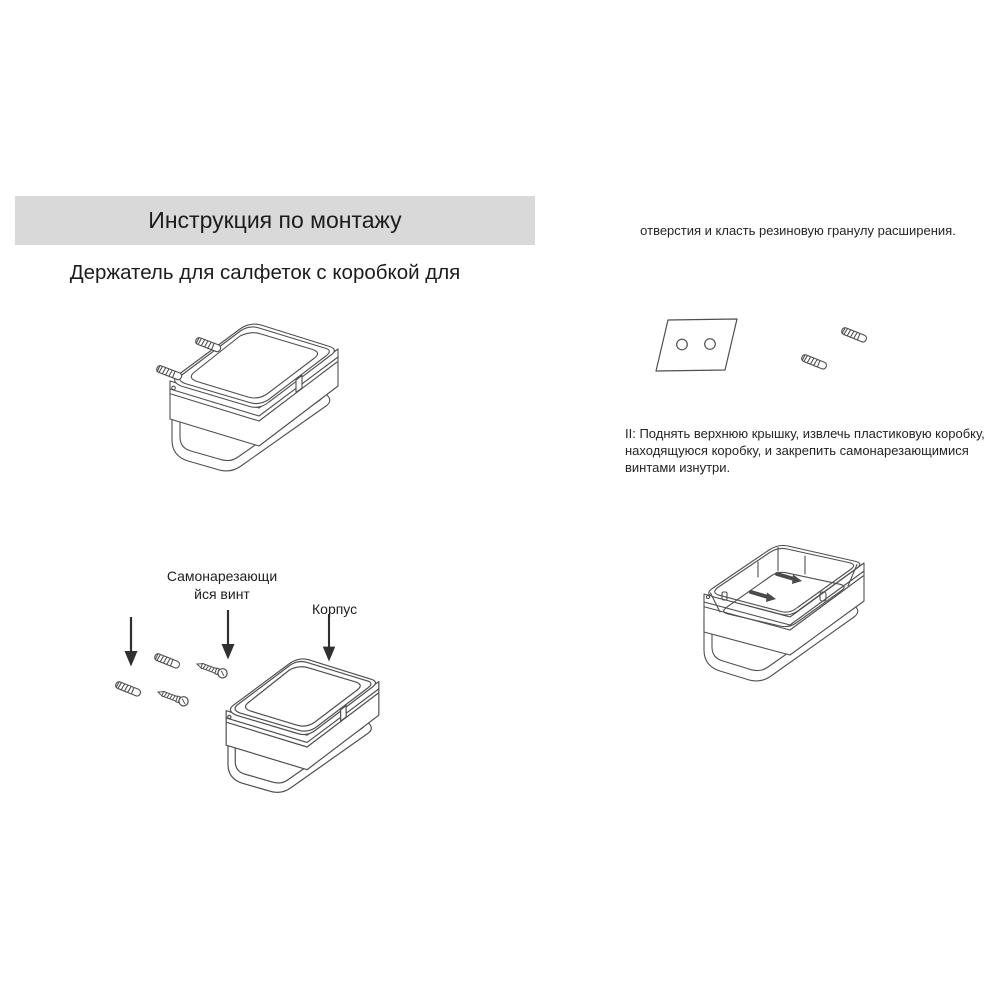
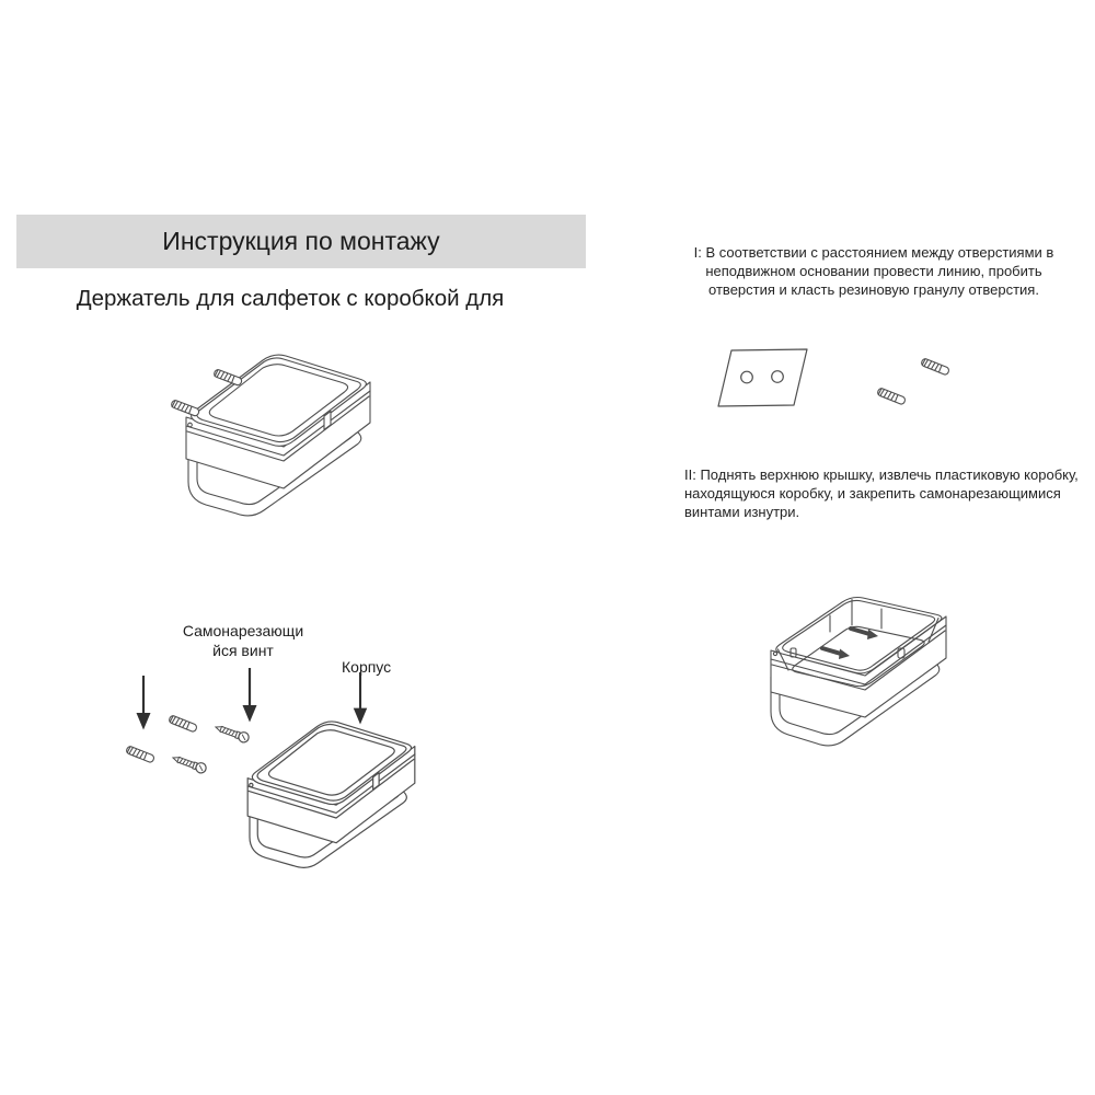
  Инструкция по монтажу
  Держатель для салфеток с коробкой для
+ I: В соответствии с расстоянием между отверстиями в
+ неподвижном основании провести линию, пробить
- отверстия и класть резиновую гранулу расширения.
+ отверстия и класть резиновую гранулу отверстия.
  II: Поднять верхнюю крышку, извлечь пластиковую коробку,
  находящуюся коробку, и закрепить самонарезающимися
  винтами изнутри.
  Самонарезающи
  йся винт
  Корпус
